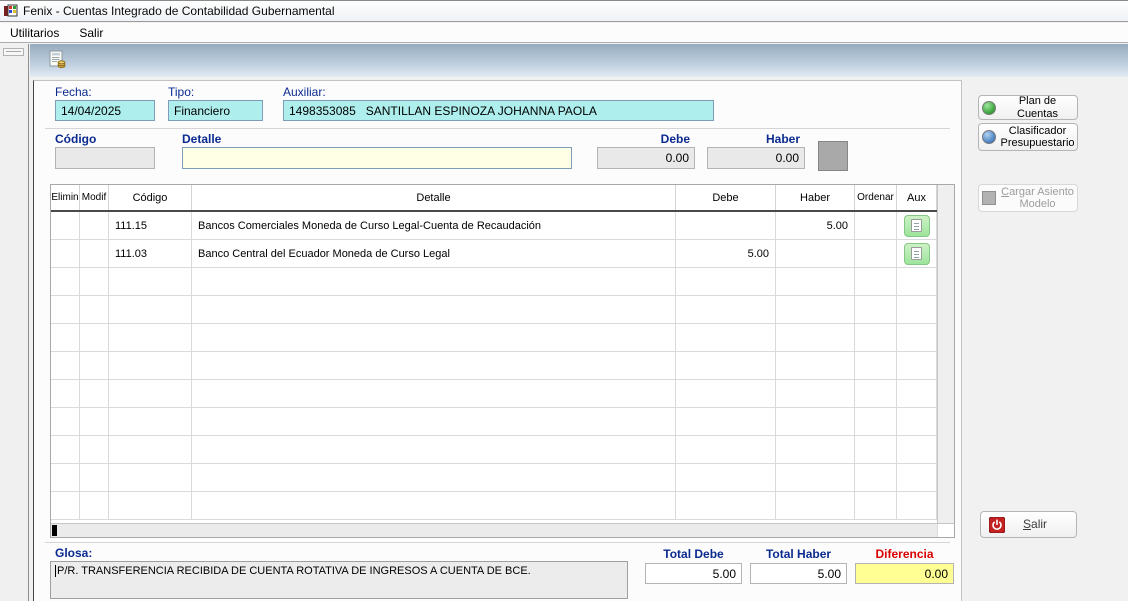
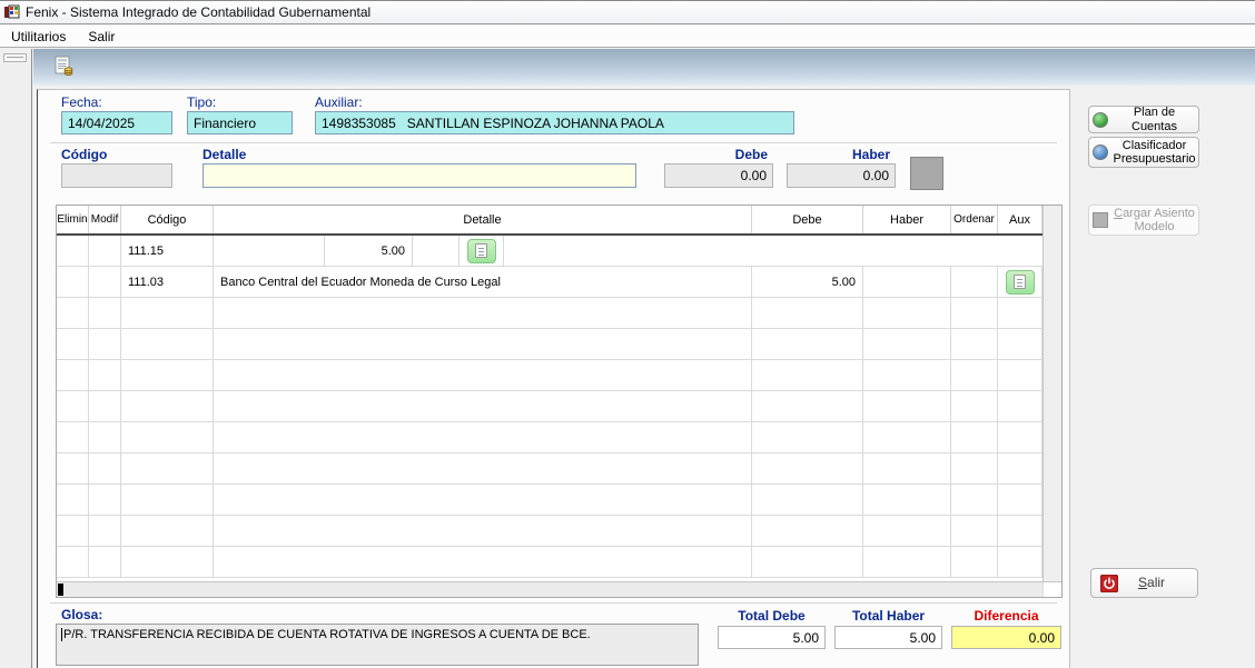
- Fenix - Cuentas Integrado de Contabilidad Gubernamental
+ Fenix - Sistema Integrado de Contabilidad Gubernamental
  Utilitarios
  Salir
  Fecha:
  14/04/2025
  Tipo:
  Financiero
  Auxiliar:
  1498353085 SANTILLAN ESPINOZA JOHANNA PAOLA
  Código
  Detalle
  Debe
  0.00
  Haber
  0.00
  Elimin
  Modif
  Código
  Detalle
  Debe
  Haber
  Ordenar
  Aux
  111.15
- Bancos Comerciales Moneda de Curso Legal-Cuenta de Recaudación
  5.00
  111.03
  Banco Central del Ecuador Moneda de Curso Legal
  5.00
  Glosa:
  P/R. TRANSFERENCIA RECIBIDA DE CUENTA ROTATIVA DE INGRESOS A CUENTA DE BCE.
  Total Debe
  5.00
  Total Haber
  5.00
  Diferencia
  0.00
  Plan de Cuentas
  Clasificador Presupuestario
  Cargar Asiento Modelo
  Salir
